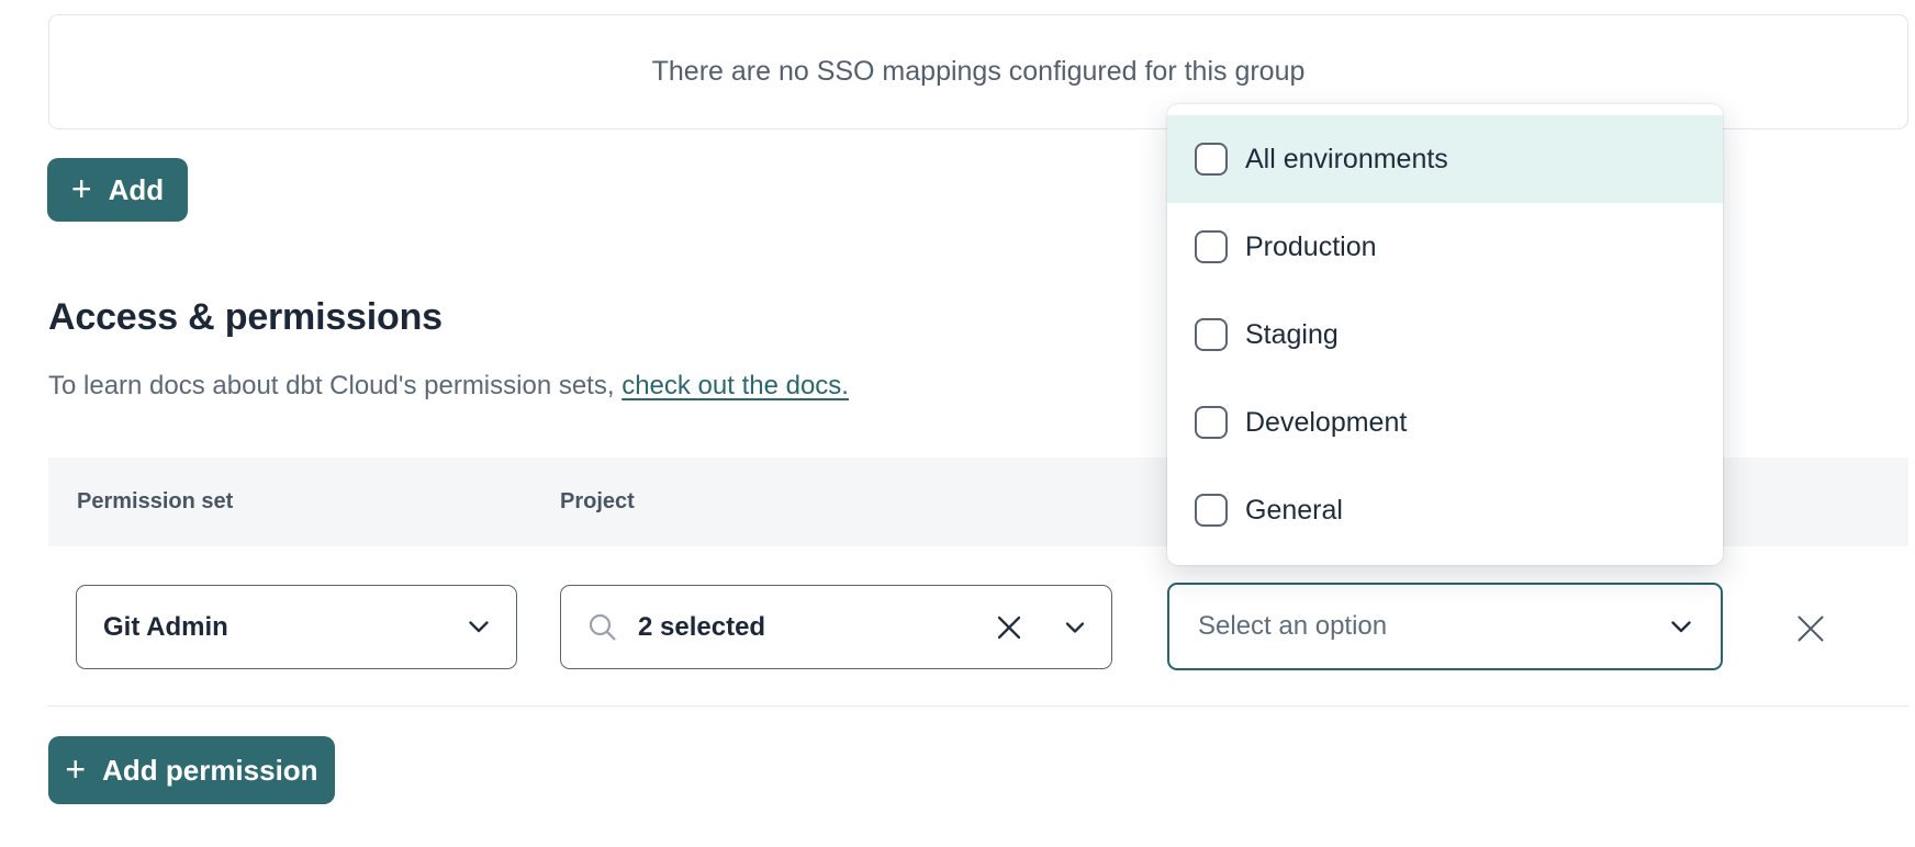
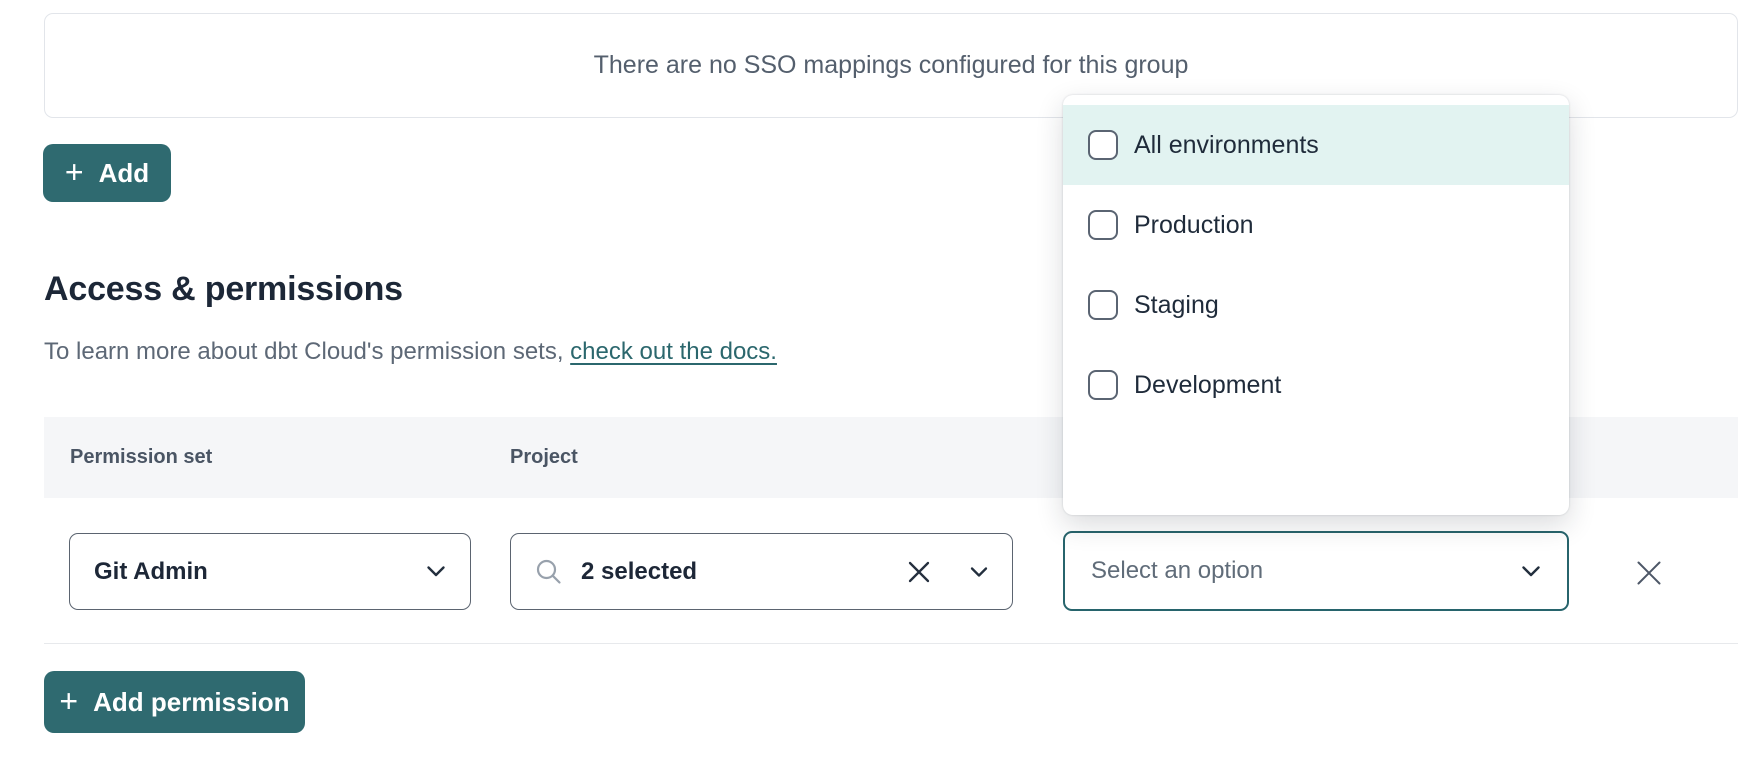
  There are no SSO mappings configured for this group
  +
  Add
  Access & permissions
- To learn docs about dbt Cloud's permission sets, check out the docs.
+ To learn more about dbt Cloud's permission sets, check out the docs.
  Permission set
  Project
  Git Admin
  2 selected
  Select an option
  +
  Add permission
  All environments
  Production
  Staging
  Development
- General
